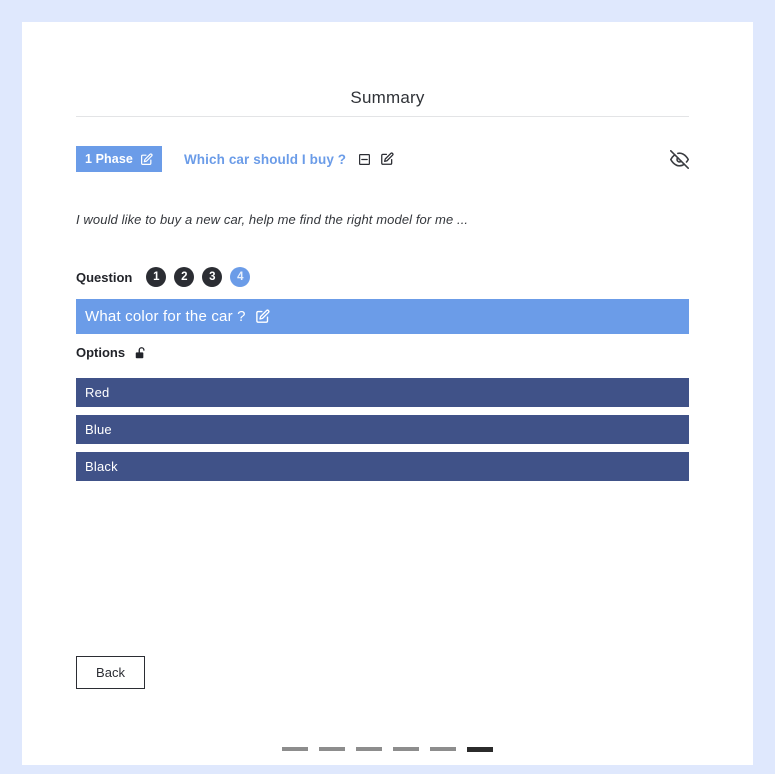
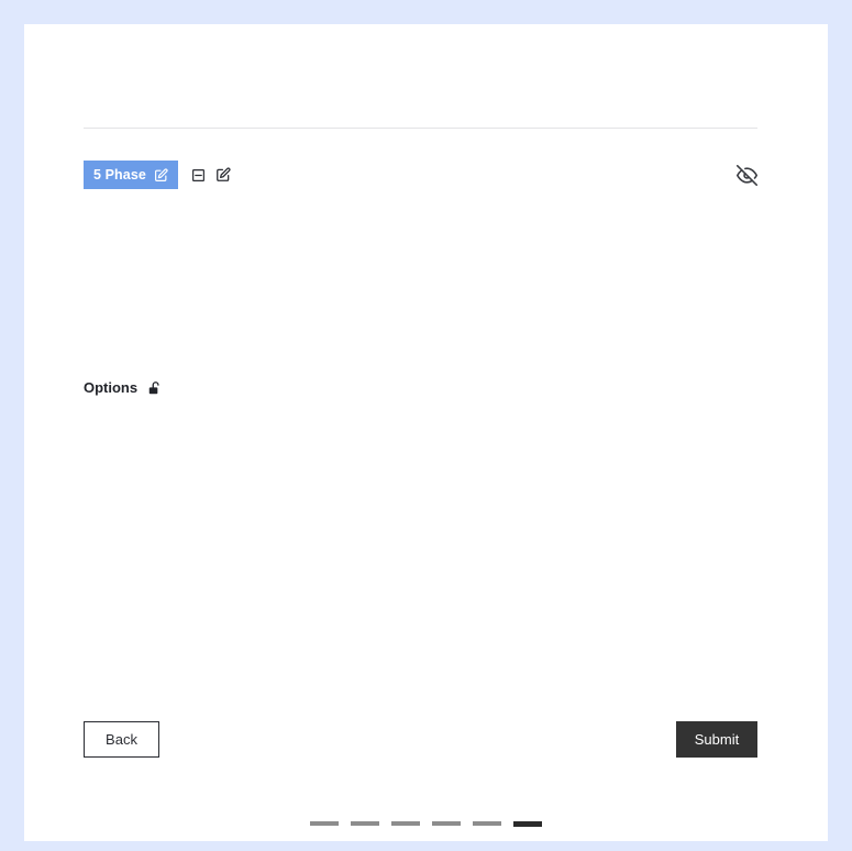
- Summary
- 1 Phase
+ 5 Phase
- Which car should I buy ?
- I would like to buy a new car, help me find the right model for me ...
- Question
- 1
- 2
- 3
- 4
- What color for the car ?
  Options
- Red
- Blue
- Black
  Back
+ Submit
